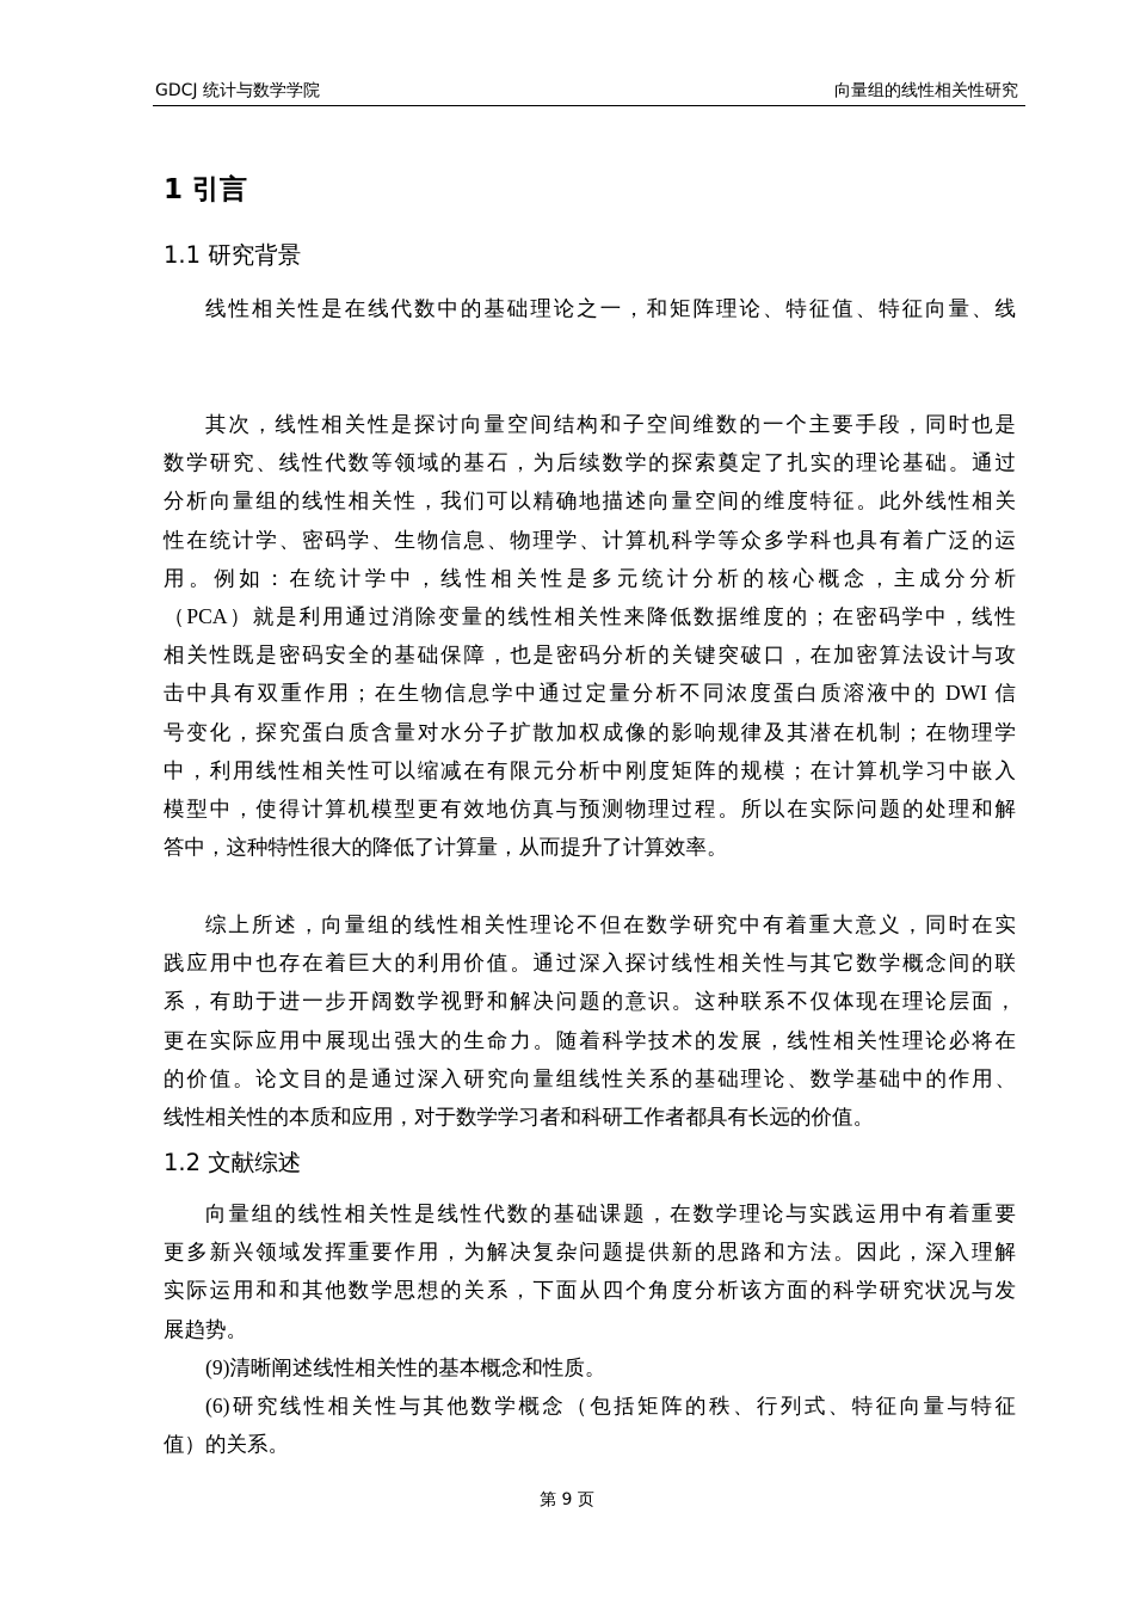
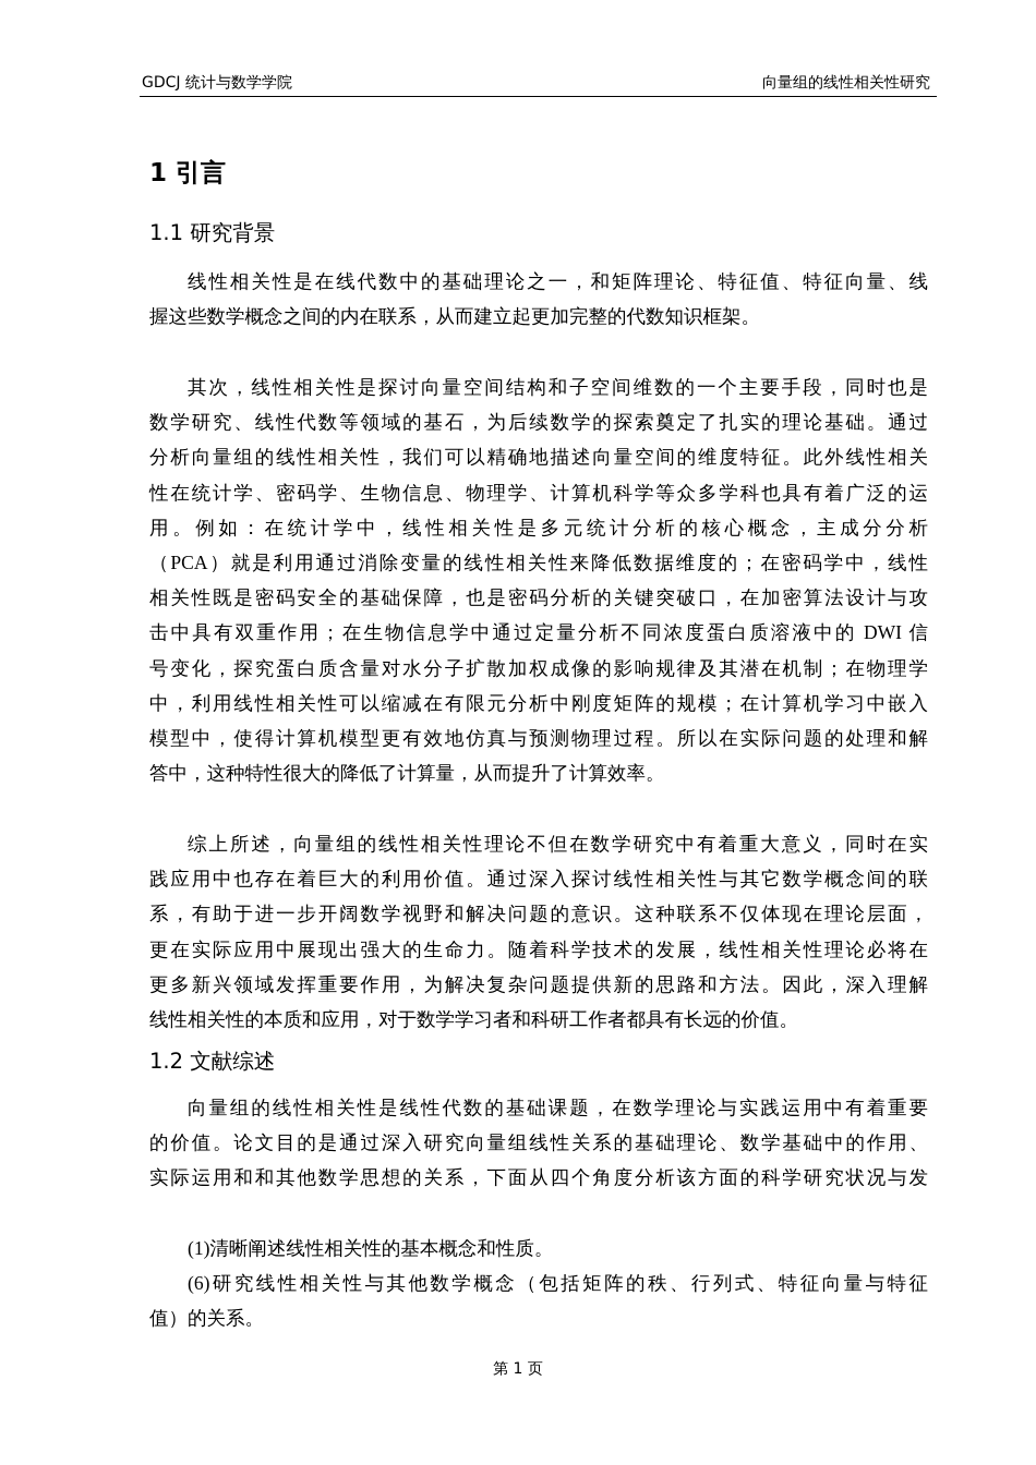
  GDCJ 统计与数学学院
  向量组的线性相关性研究
  1 引言
  1.1 研究背景
  线性相关性是在线代数中的基础理论之一，和矩阵理论、特征值、特征向量、线
+ 握这些数学概念之间的内在联系，从而建立起更加完整的代数知识框架。
  其次，线性相关性是探讨向量空间结构和子空间维数的一个主要手段，同时也是
  数学研究、线性代数等领域的基石，为后续数学的探索奠定了扎实的理论基础。通过
  分析向量组的线性相关性，我们可以精确地描述向量空间的维度特征。此外线性相关
  性在统计学、密码学、生物信息、物理学、计算机科学等众多学科也具有着广泛的运
  用。例如：在统计学中，线性相关性是多元统计分析的核心概念，主成分分析
  （PCA）就是利用通过消除变量的线性相关性来降低数据维度的；在密码学中，线性
  相关性既是密码安全的基础保障，也是密码分析的关键突破口，在加密算法设计与攻
  击中具有双重作用；在生物信息学中通过定量分析不同浓度蛋白质溶液中的 DWI 信
  号变化，探究蛋白质含量对水分子扩散加权成像的影响规律及其潜在机制；在物理学
  中，利用线性相关性可以缩减在有限元分析中刚度矩阵的规模；在计算机学习中嵌入
  模型中，使得计算机模型更有效地仿真与预测物理过程。所以在实际问题的处理和解
  答中，这种特性很大的降低了计算量，从而提升了计算效率。
  综上所述，向量组的线性相关性理论不但在数学研究中有着重大意义，同时在实
  践应用中也存在着巨大的利用价值。通过深入探讨线性相关性与其它数学概念间的联
  系，有助于进一步开阔数学视野和解决问题的意识。这种联系不仅体现在理论层面，
  更在实际应用中展现出强大的生命力。随着科学技术的发展，线性相关性理论必将在
- 的价值。论文目的是通过深入研究向量组线性关系的基础理论、数学基础中的作用、
+ 更多新兴领域发挥重要作用，为解决复杂问题提供新的思路和方法。因此，深入理解
  线性相关性的本质和应用，对于数学学习者和科研工作者都具有长远的价值。
  1.2 文献综述
  向量组的线性相关性是线性代数的基础课题，在数学理论与实践运用中有着重要
- 更多新兴领域发挥重要作用，为解决复杂问题提供新的思路和方法。因此，深入理解
+ 的价值。论文目的是通过深入研究向量组线性关系的基础理论、数学基础中的作用、
  实际运用和和其他数学思想的关系，下面从四个角度分析该方面的科学研究状况与发
- 展趋势。
- (9)清晰阐述线性相关性的基本概念和性质。
+ (1)清晰阐述线性相关性的基本概念和性质。
  (6)研究线性相关性与其他数学概念（包括矩阵的秩、行列式、特征向量与特征
  值）的关系。
- 第 9 页
+ 第 1 页
